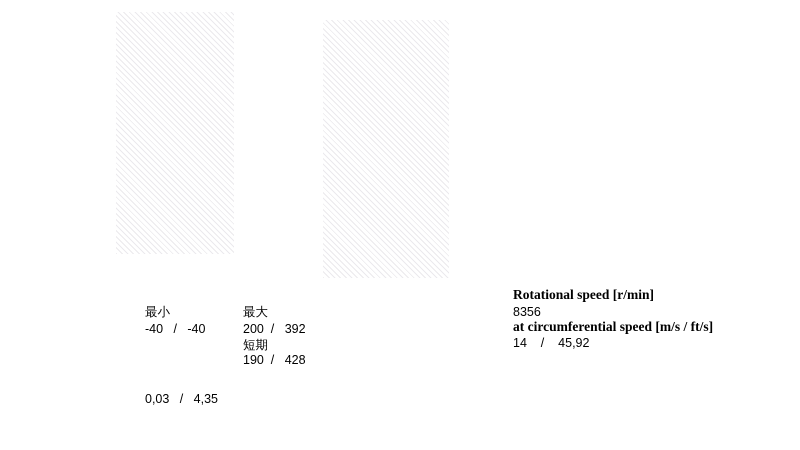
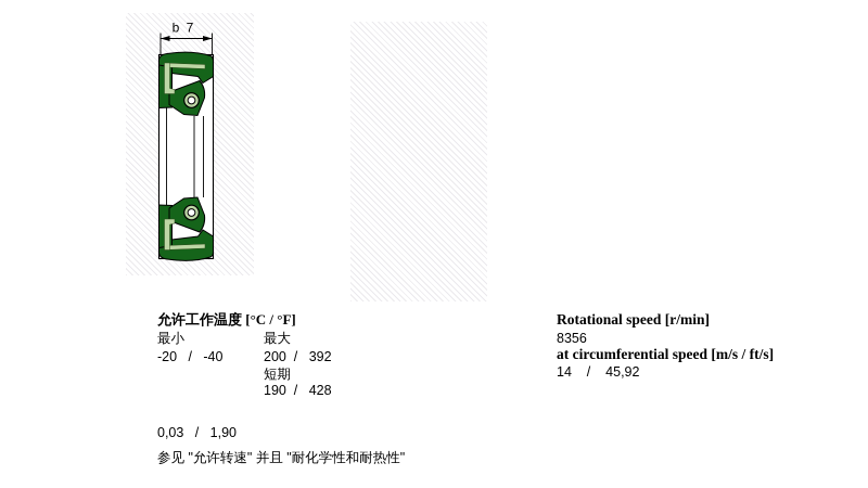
+ b
+ 7
+ 允许工作温度 [°C / °F]
  最小
  最大
- -40 / -40
+ -20 / -40
  200 / 392
  短期
  190 / 428
- 0,03 / 4,35
+ 0,03 / 1,90
+ 参见 "允许转速" 并且 "耐化学性和耐热性"
  Rotational speed [r/min]
  8356
  at circumferential speed [m/s / ft/s]
  14 / 45,92
